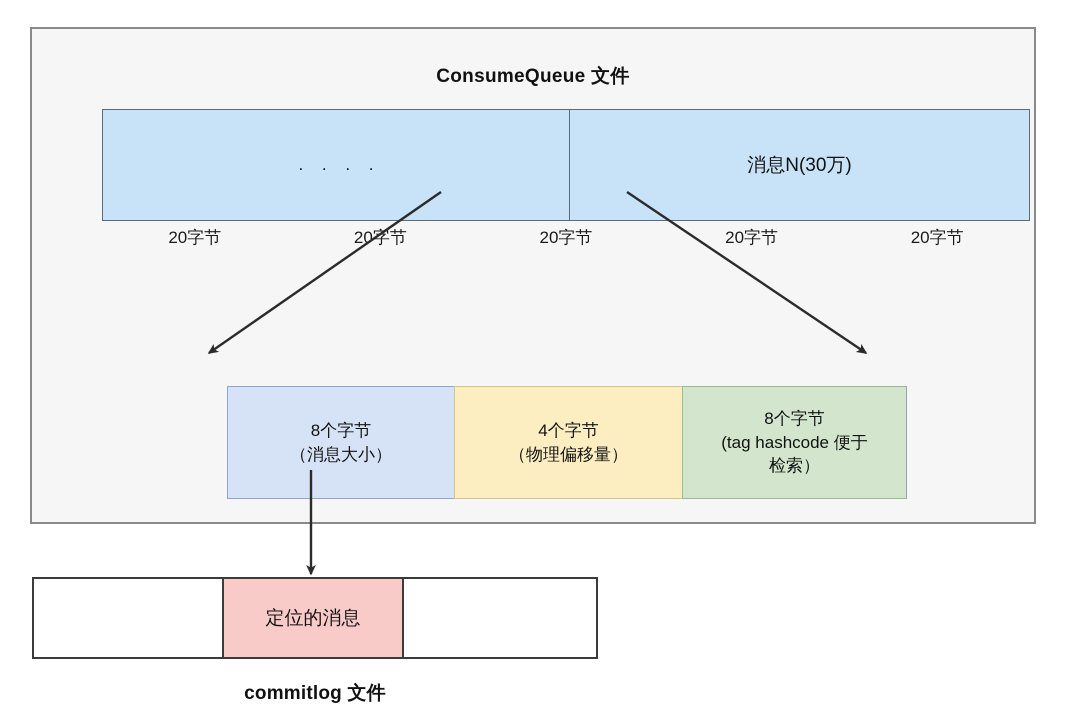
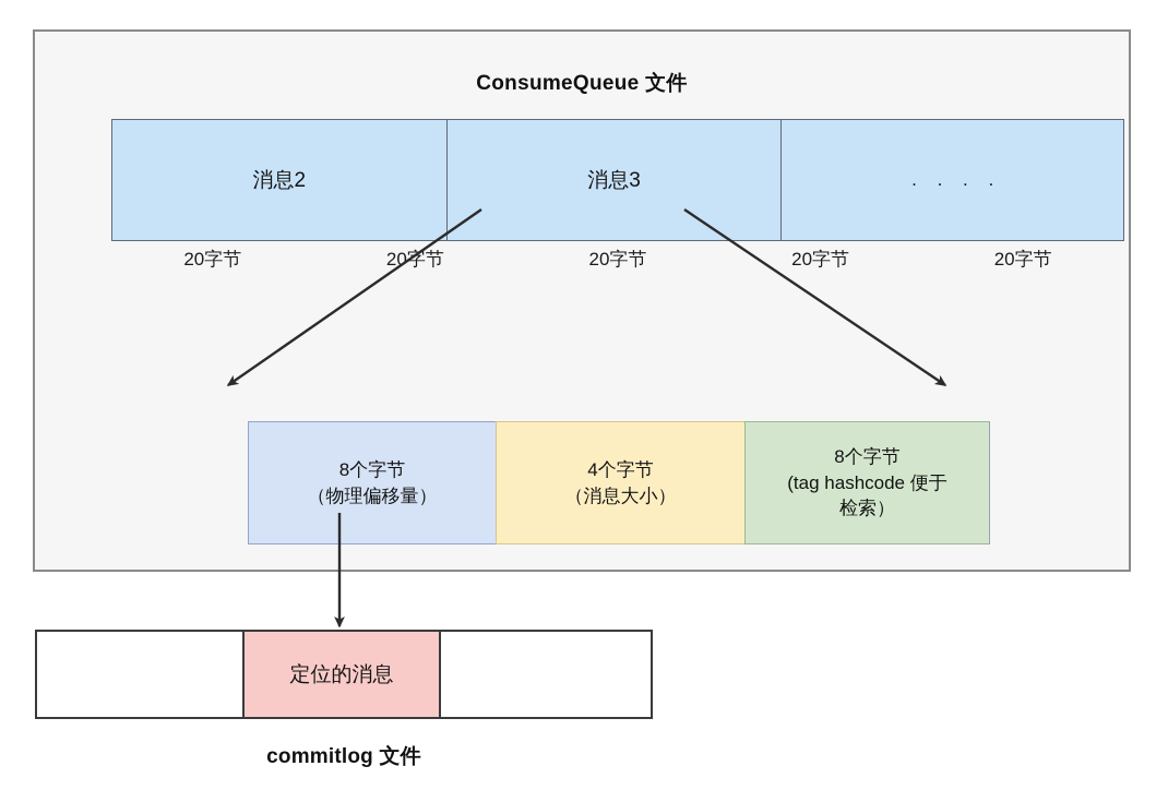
  ConsumeQueue 文件
+ 消息2
+ 消息3
  . . . .
- 消息N(30万)
  20字节
  20字节
  20字节
  20字节
  20字节
  8个字节
- （消息大小）
+ （物理偏移量）
  4个字节
- （物理偏移量）
+ （消息大小）
  8个字节
  (tag hashcode 便于
  检索）
  定位的消息
  commitlog 文件
